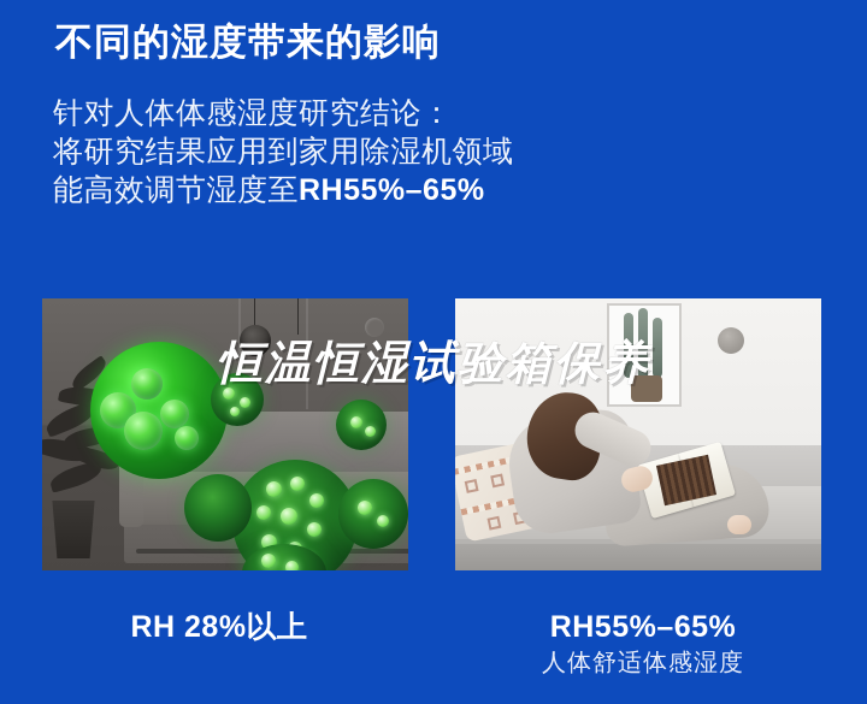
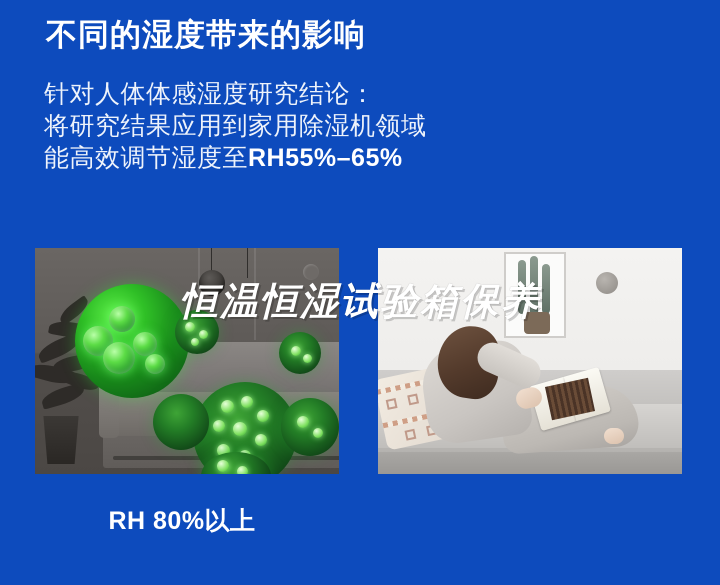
  不同的湿度带来的影响
  针对人体体感湿度研究结论：
  将研究结果应用到家用除湿机领域
  能高效调节湿度至RH55%–65%
  恒温恒湿试验箱保养
- RH 28%以上
+ RH 80%以上
- RH55%–65%
- 人体舒适体感湿度
